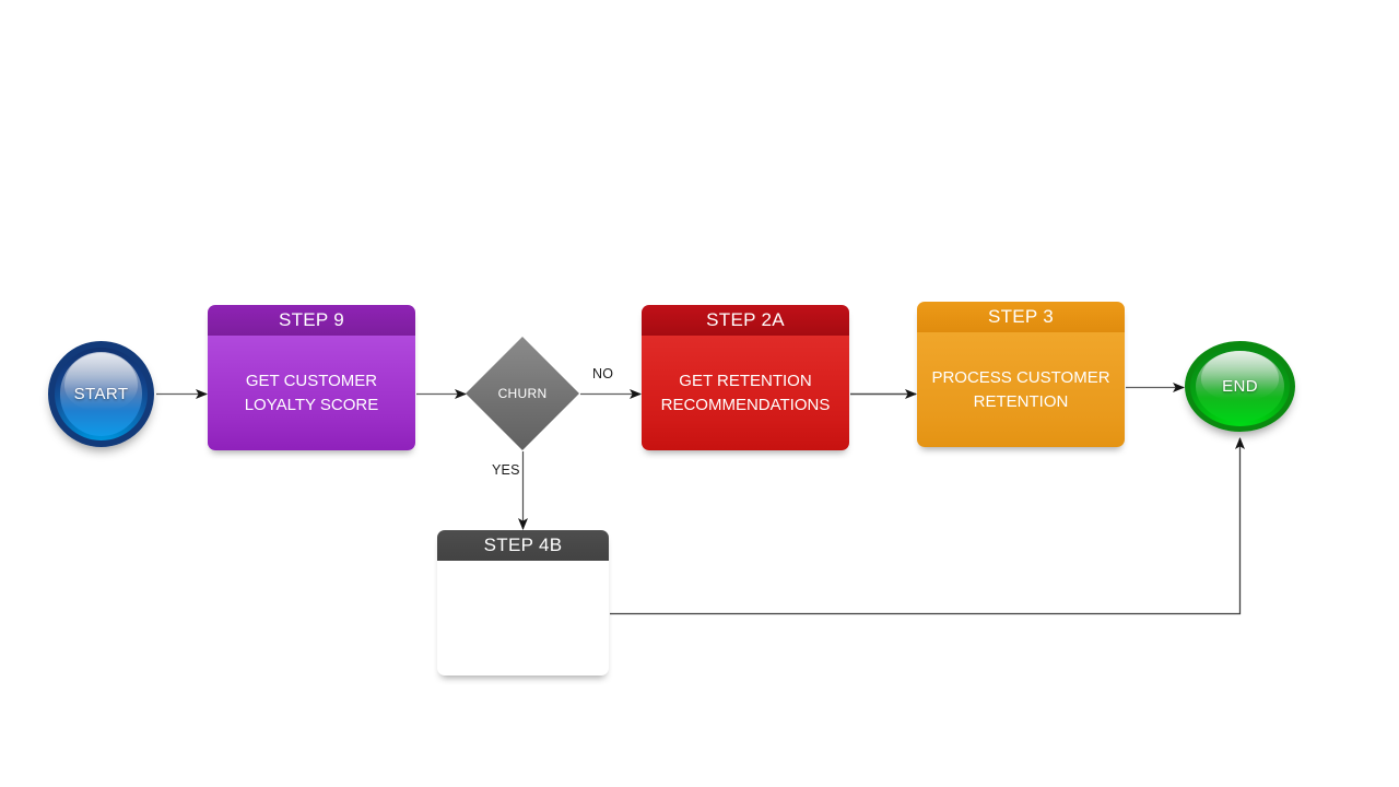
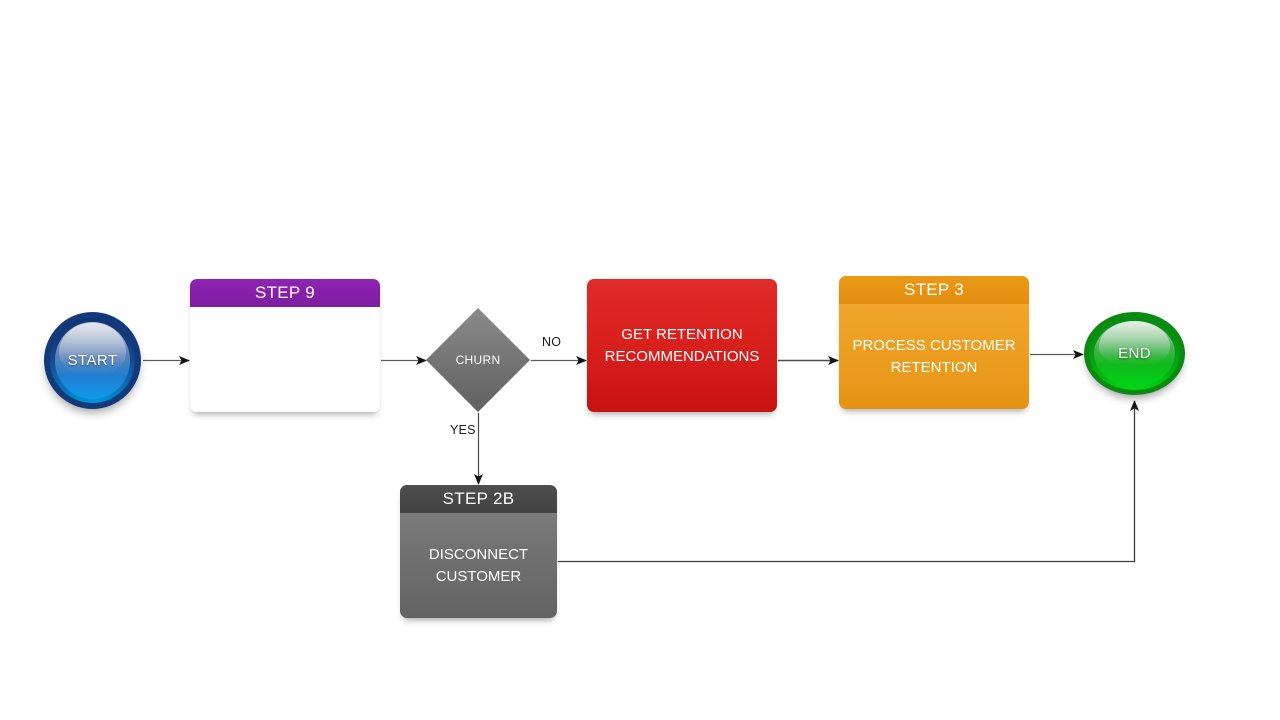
  START
  STEP 9
- GET CUSTOMER
- LOYALTY SCORE
  CHURN
  NO
  YES
- STEP 2A
  GET RETENTION
  RECOMMENDATIONS
  STEP 3
  PROCESS CUSTOMER
  RETENTION
- STEP 4B
+ STEP 2B
+ DISCONNECT
+ CUSTOMER
  END
